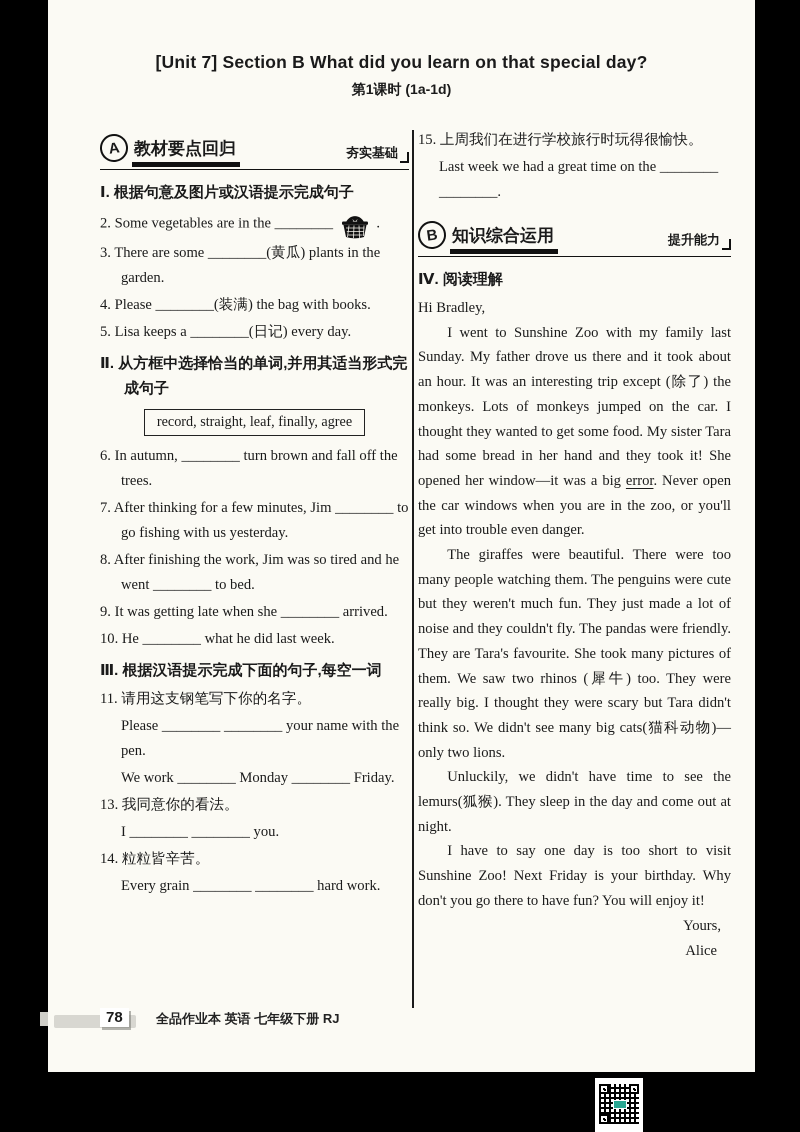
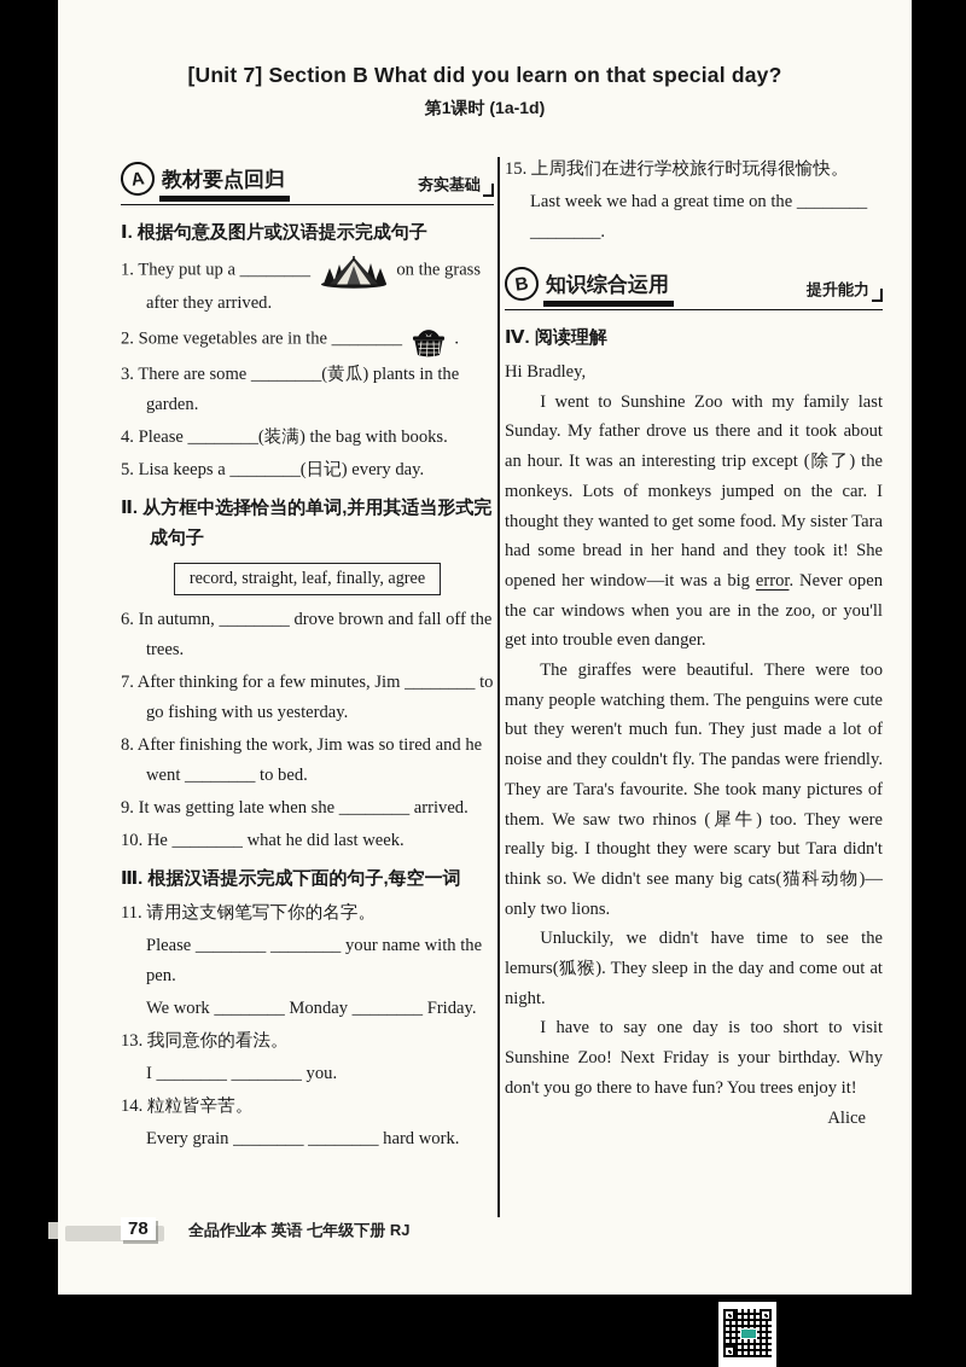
  [Unit 7] Section B What did you learn on that special day?
  第1课时 (1a-1d)
  教材要点回归
  夯实基础
  Ⅰ. 根据句意及图片或汉语提示完成句子
+ 1. They put up a ________ on the grass after they arrived.
  2. Some vegetables are in the ________ .
  3. There are some ________(黄瓜) plants in the garden.
  4. Please ________(装满) the bag with books.
  5. Lisa keeps a ________(日记) every day.
  Ⅱ. 从方框中选择恰当的单词,并用其适当形式完成句子
  record, straight, leaf, finally, agree
- 6. In autumn, ________ turn brown and fall off the trees.
+ 6. In autumn, ________ drove brown and fall off the trees.
  7. After thinking for a few minutes, Jim ________ to go fishing with us yesterday.
  8. After finishing the work, Jim was so tired and he went ________ to bed.
  9. It was getting late when she ________ arrived.
  10. He ________ what he did last week.
  Ⅲ. 根据汉语提示完成下面的句子,每空一词
  11. 请用这支钢笔写下你的名字。
  Please ________ ________ your name with the pen.
  We work ________ Monday ________ Friday.
  13. 我同意你的看法。
  I ________ ________ you.
  14. 粒粒皆辛苦。
  Every grain ________ ________ hard work.
  15. 上周我们在进行学校旅行时玩得很愉快。
  Last week we had a great time on the ________ ________.
  知识综合运用
  提升能力
  Ⅳ. 阅读理解
  Hi Bradley,
  I went to Sunshine Zoo with my family last Sunday. My father drove us there and it took about an hour. It was an interesting trip except (除了) the monkeys. Lots of monkeys jumped on the car. I thought they wanted to get some food. My sister Tara had some bread in her hand and they took it! She opened her window—it was a big error. Never open the car windows when you are in the zoo, or you'll get into trouble even danger.
  The giraffes were beautiful. There were too many people watching them. The penguins were cute but they weren't much fun. They just made a lot of noise and they couldn't fly. The pandas were friendly. They are Tara's favourite. She took many pictures of them. We saw two rhinos (犀牛) too. They were really big. I thought they were scary but Tara didn't think so. We didn't see many big cats(猫科动物)—only two lions.
  Unluckily, we didn't have time to see the lemurs(狐猴). They sleep in the day and come out at night.
- I have to say one day is too short to visit Sunshine Zoo! Next Friday is your birthday. Why don't you go there to have fun? You will enjoy it!
+ I have to say one day is too short to visit Sunshine Zoo! Next Friday is your birthday. Why don't you go there to have fun? You trees enjoy it!
- Yours,
  Alice
  78
  全品作业本 英语 七年级下册 RJ
